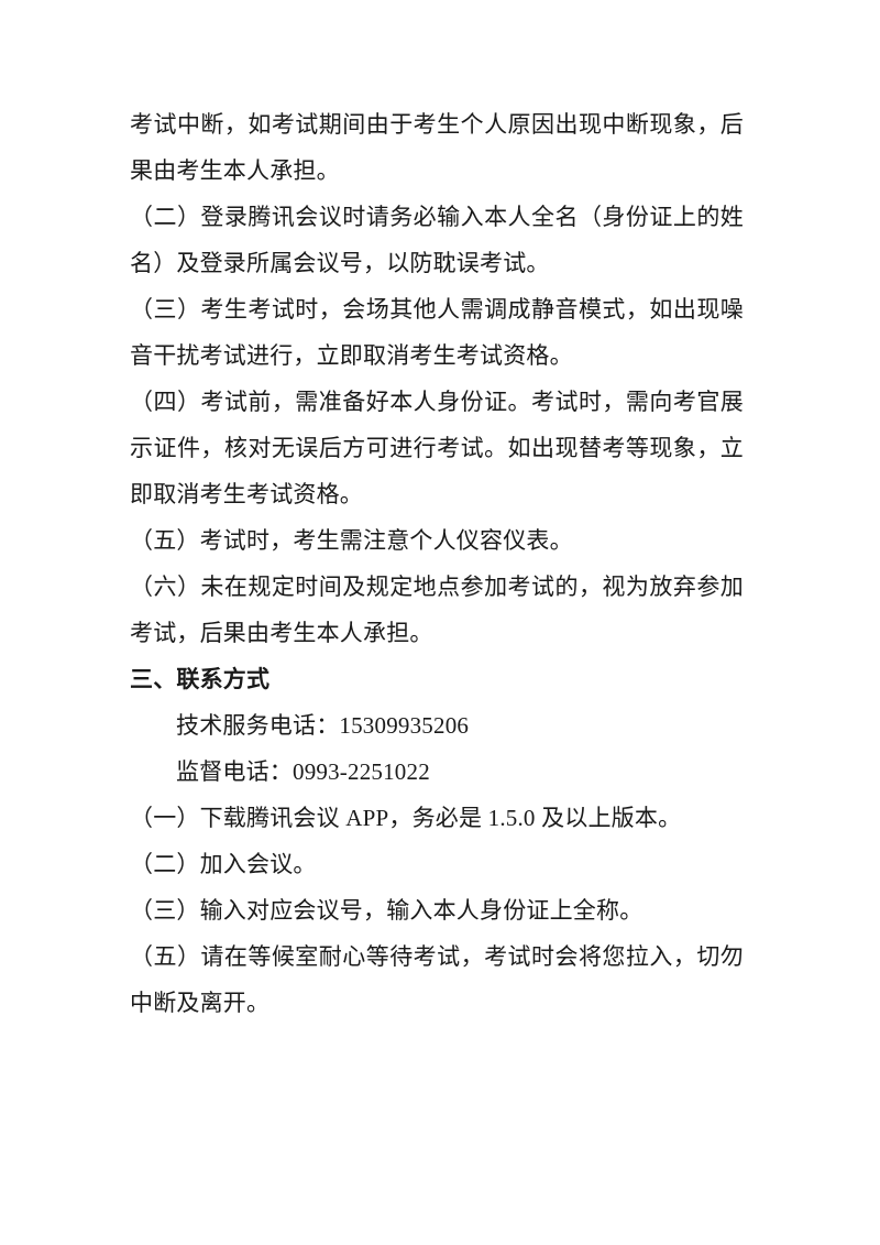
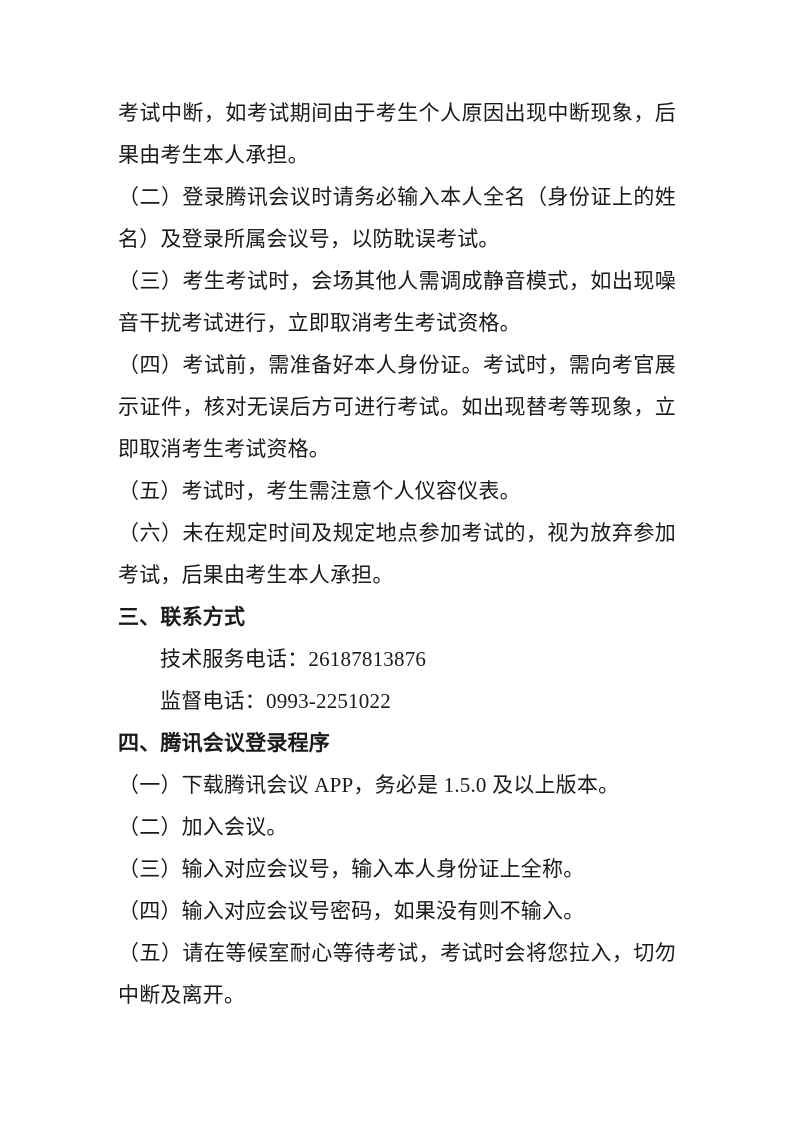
  考试中断，如考试期间由于考生个人原因出现中断现象，后果由考生本人承担。
  （二）登录腾讯会议时请务必输入本人全名（身份证上的姓名）及登录所属会议号，以防耽误考试。
  （三）考生考试时，会场其他人需调成静音模式，如出现噪音干扰考试进行，立即取消考生考试资格。
  （四）考试前，需准备好本人身份证。考试时，需向考官展示证件，核对无误后方可进行考试。如出现替考等现象，立即取消考生考试资格。
  （五）考试时，考生需注意个人仪容仪表。
  （六）未在规定时间及规定地点参加考试的，视为放弃参加考试，后果由考生本人承担。
  三、联系方式
- 技术服务电话：15309935206
+ 技术服务电话：26187813876
  监督电话：0993-2251022
+ 四、腾讯会议登录程序
  （一）下载腾讯会议 APP，务必是 1.5.0 及以上版本。
  （二）加入会议。
  （三）输入对应会议号，输入本人身份证上全称。
+ （四）输入对应会议号密码，如果没有则不输入。
  （五）请在等候室耐心等待考试，考试时会将您拉入，切勿中断及离开。
